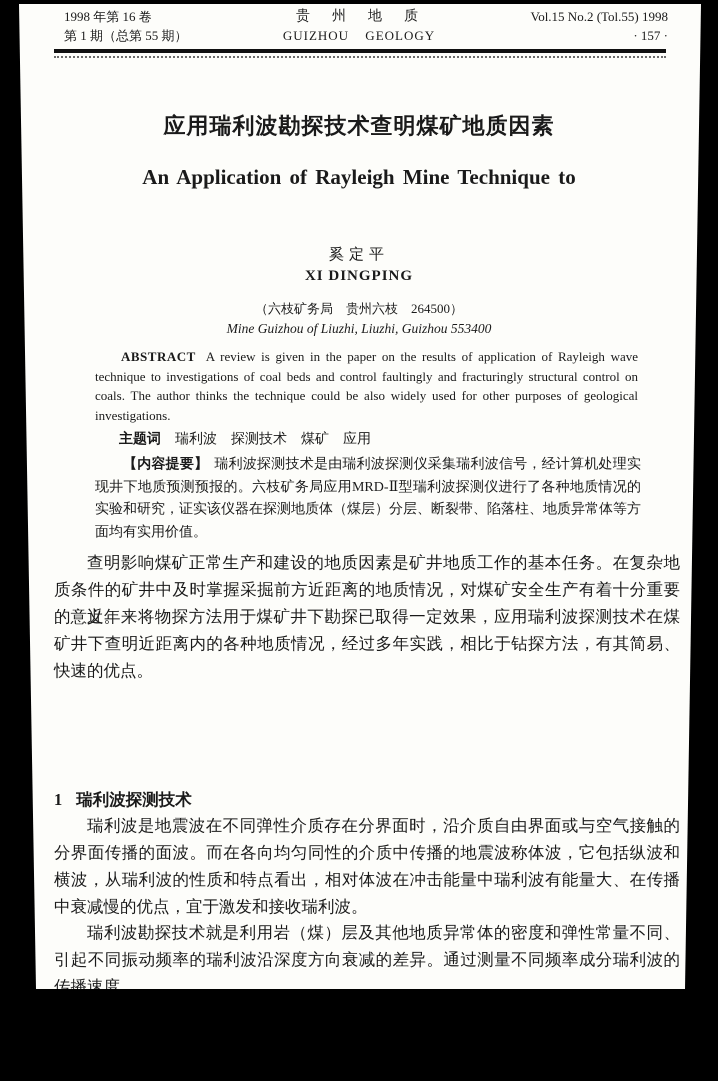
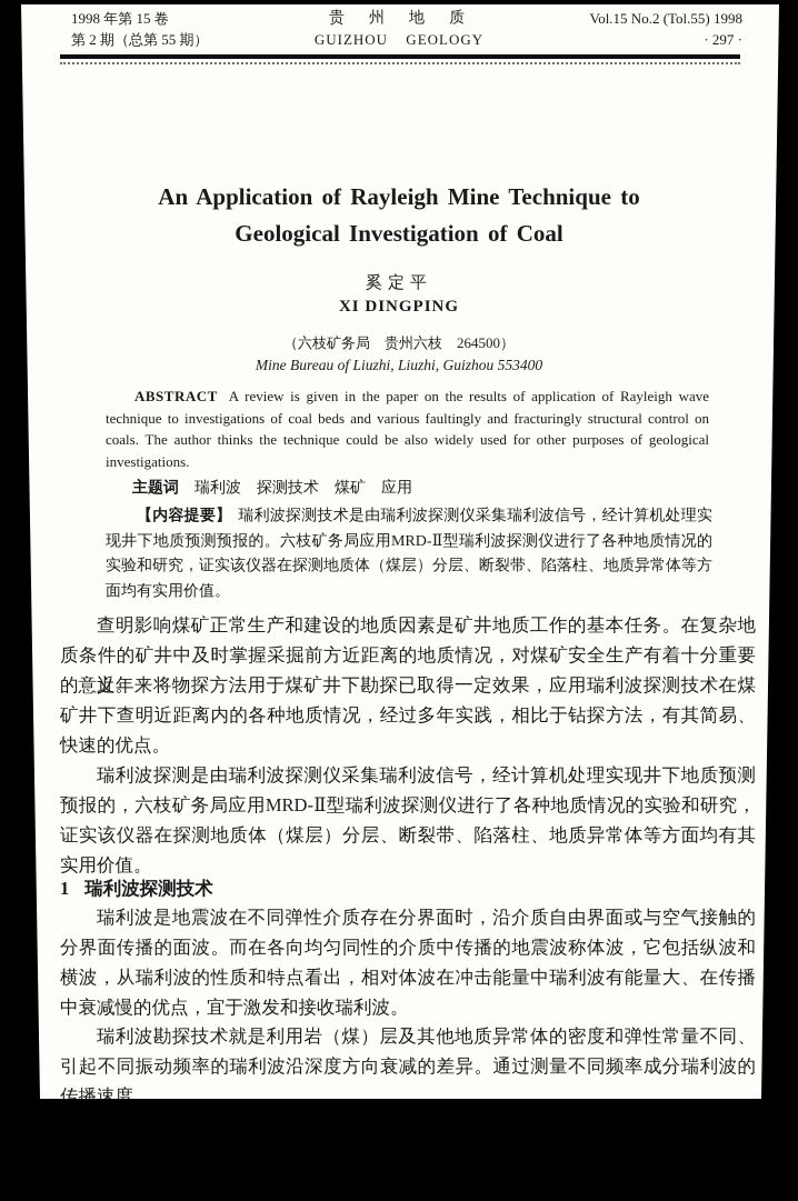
- 1998 年第 16 卷
+ 1998 年第 15 卷
- 第 1 期（总第 55 期）
+ 第 2 期（总第 55 期）
  贵 州 地 质
  GUIZHOU GEOLOGY
  Vol.15 No.2 (Tol.55) 1998
- · 157 ·
+ · 297 ·
- 应用瑞利波勘探技术查明煤矿地质因素
  An Application of Rayleigh Mine Technique to
+ Geological Investigation of Coal
  奚定平
  XI DINGPING
  （六枝矿务局 贵州六枝 264500）
- Mine Guizhou of Liuzhi, Liuzhi, Guizhou 553400
+ Mine Bureau of Liuzhi, Liuzhi, Guizhou 553400
- ABSTRACT A review is given in the paper on the results of application of Rayleigh wave technique to investigations of coal beds and control faultingly and fracturingly structural control on coals. The author thinks the technique could be also widely used for other purposes of geological investigations.
+ ABSTRACT A review is given in the paper on the results of application of Rayleigh wave technique to investigations of coal beds and various faultingly and fracturingly structural control on coals. The author thinks the technique could be also widely used for other purposes of geological investigations.
  主题词 瑞利波 探测技术 煤矿 应用
  【内容提要】 瑞利波探测技术是由瑞利波探测仪采集瑞利波信号，经计算机处理实现井下地质预测预报的。六枝矿务局应用MRD-Ⅱ型瑞利波探测仪进行了各种地质情况的实验和研究，证实该仪器在探测地质体（煤层）分层、断裂带、陷落柱、地质异常体等方面均有实用价值。
  查明影响煤矿正常生产和建设的地质因素是矿井地质工作的基本任务。在复杂地质条件的矿井中及时掌握采掘前方近距离的地质情况，对煤矿安全生产有着十分重要的意义。
  近年来将物探方法用于煤矿井下勘探已取得一定效果，应用瑞利波探测技术在煤矿井下查明近距离内的各种地质情况，经过多年实践，相比于钻探方法，有其简易、快速的优点。
+ 瑞利波探测是由瑞利波探测仪采集瑞利波信号，经计算机处理实现井下地质预测预报的，六枝矿务局应用MRD-Ⅱ型瑞利波探测仪进行了各种地质情况的实验和研究，证实该仪器在探测地质体（煤层）分层、断裂带、陷落柱、地质异常体等方面均有其实用价值。
  1 瑞利波探测技术
  瑞利波是地震波在不同弹性介质存在分界面时，沿介质自由界面或与空气接触的分界面传播的面波。而在各向均匀同性的介质中传播的地震波称体波，它包括纵波和横波，从瑞利波的性质和特点看出，相对体波在冲击能量中瑞利波有能量大、在传播中衰减慢的优点，宜于激发和接收瑞利波。
  瑞利波勘探技术就是利用岩（煤）层及其他地质异常体的密度和弹性常量不同、引起不同振动频率的瑞利波沿深度方向衰减的差异。通过测量不同频率成分瑞利波的传播速度
